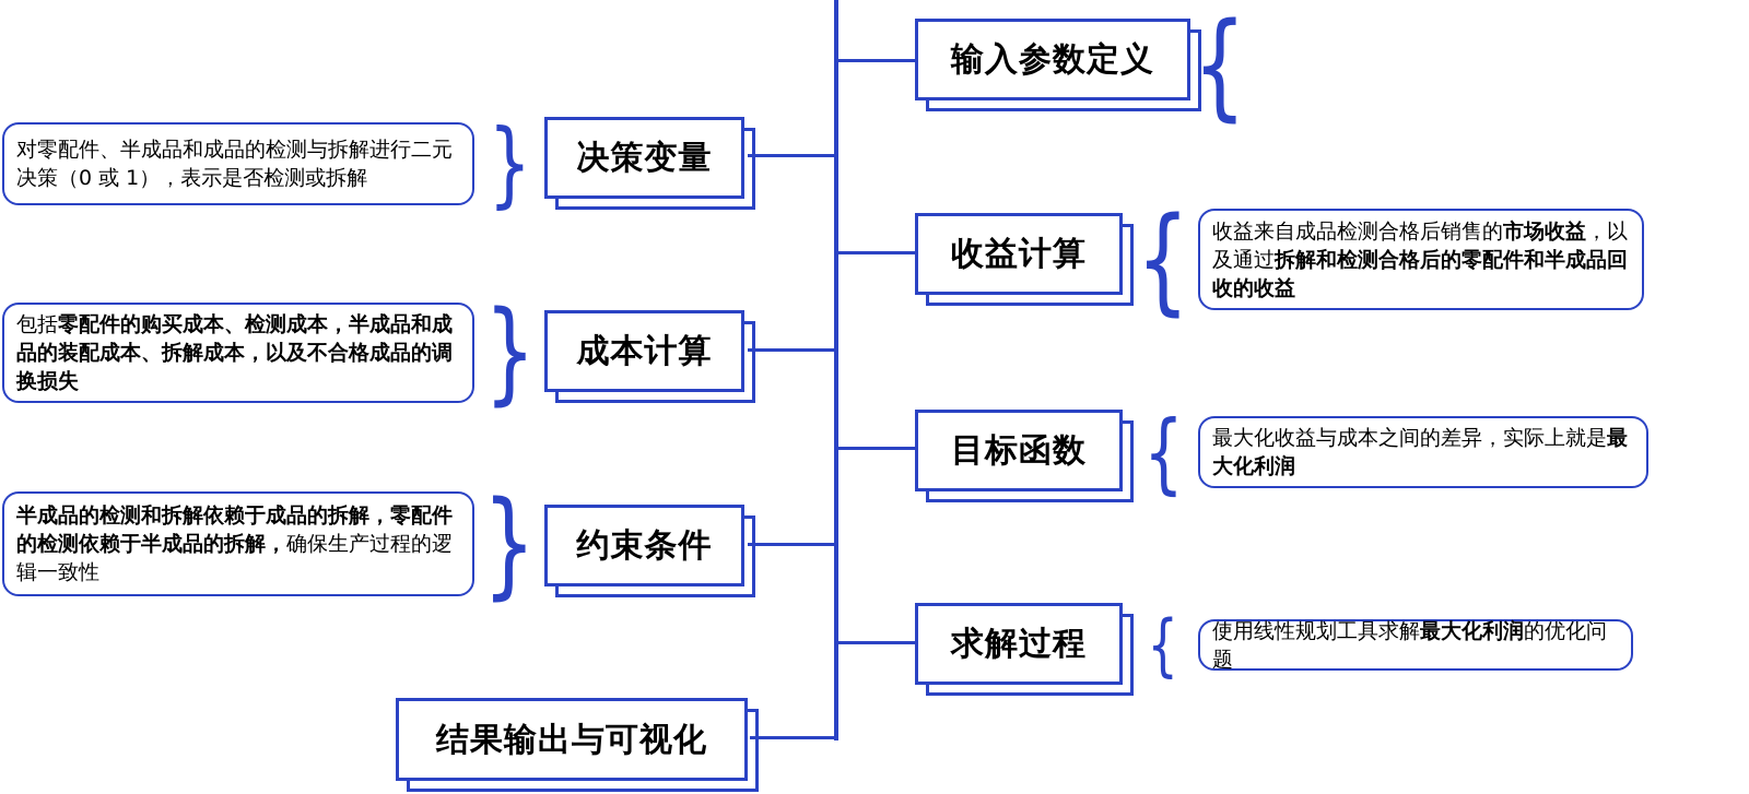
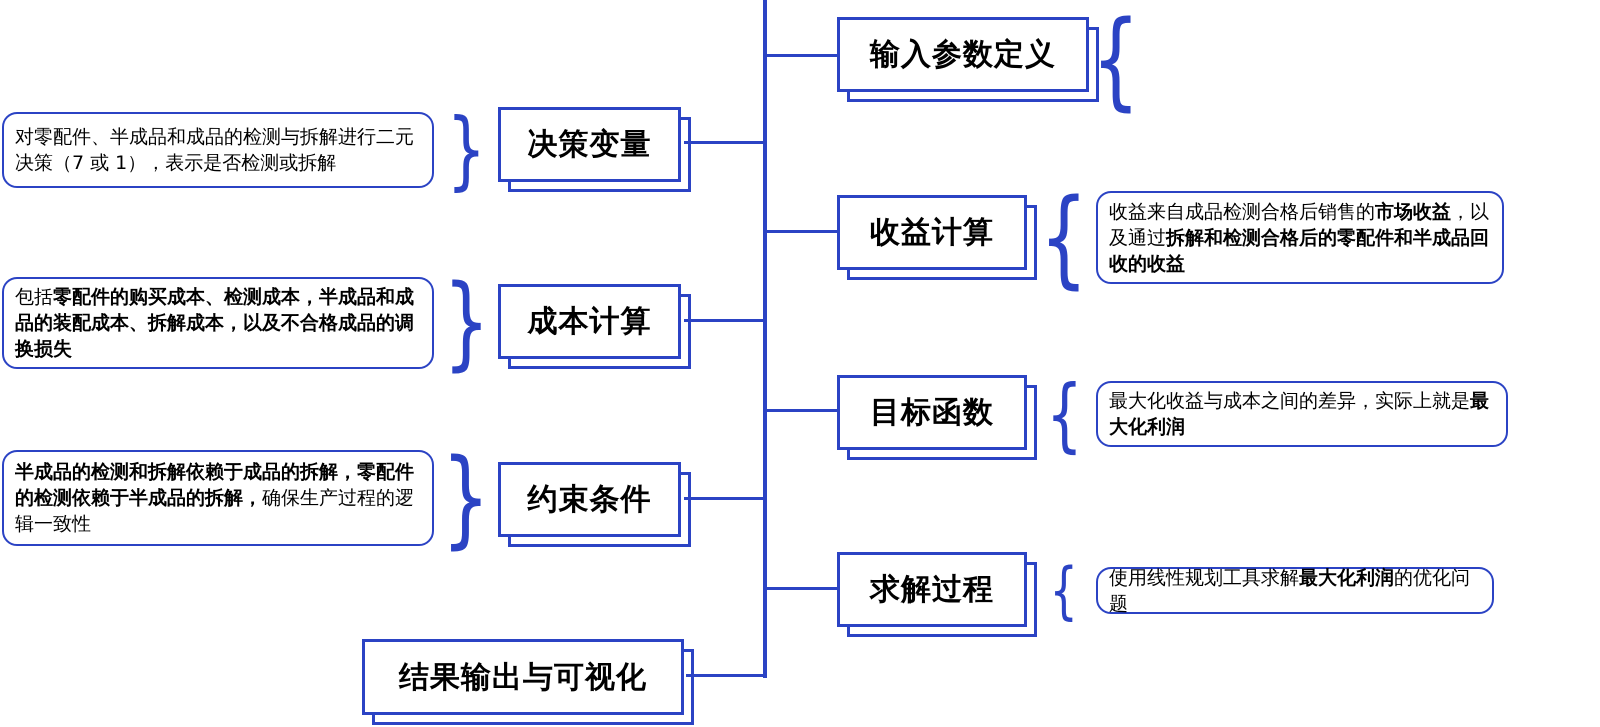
  决策变量
  成本计算
  约束条件
  结果输出与可视化
  输入参数定义
  收益计算
  目标函数
  求解过程
  }
  }
  }
  {
  {
  {
  {
- 对零配件、半成品和成品的检测与拆解进行二元决策（0 或 1），表示是否检测或拆解
+ 对零配件、半成品和成品的检测与拆解进行二元决策（7 或 1），表示是否检测或拆解
  包括零配件的购买成本、检测成本，半成品和成品的装配成本、拆解成本，以及不合格成品的调换损失
  半成品的检测和拆解依赖于成品的拆解，零配件的检测依赖于半成品的拆解，确保生产过程的逻辑一致性
  收益来自成品检测合格后销售的市场收益，以及通过拆解和检测合格后的零配件和半成品回收的收益
  最大化收益与成本之间的差异，实际上就是最大化利润
  使用线性规划工具求解最大化利润的优化问题
